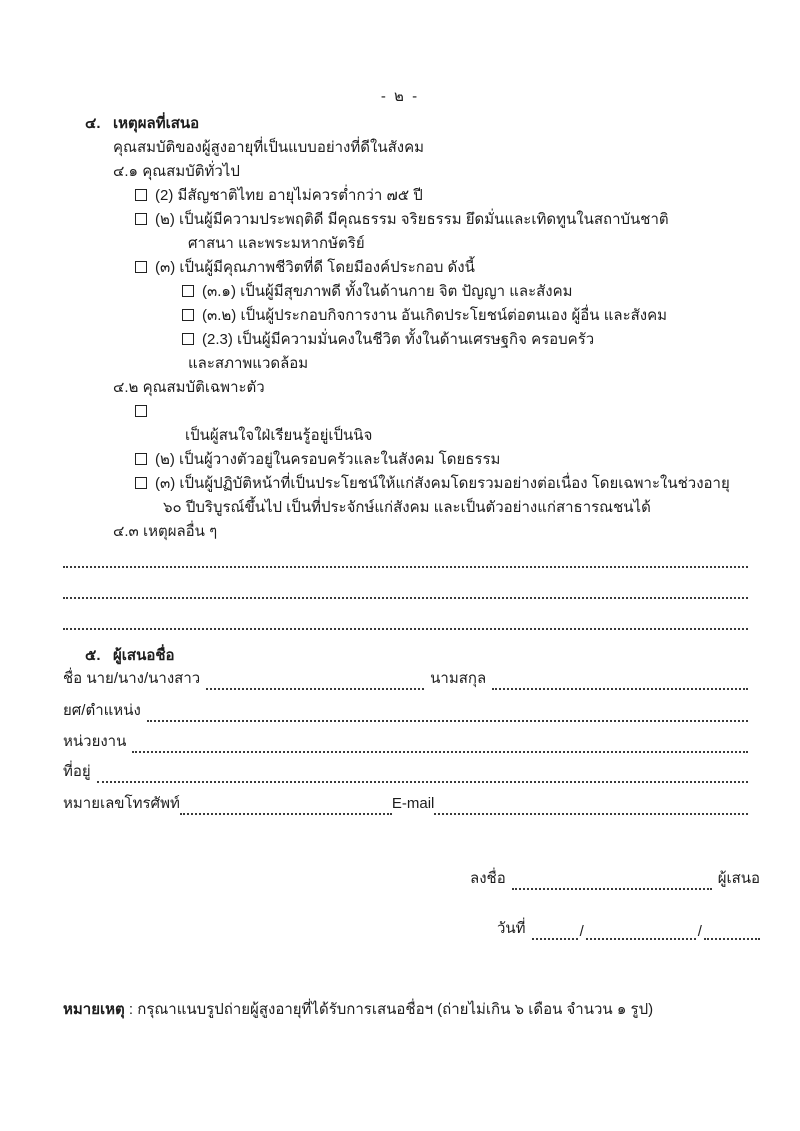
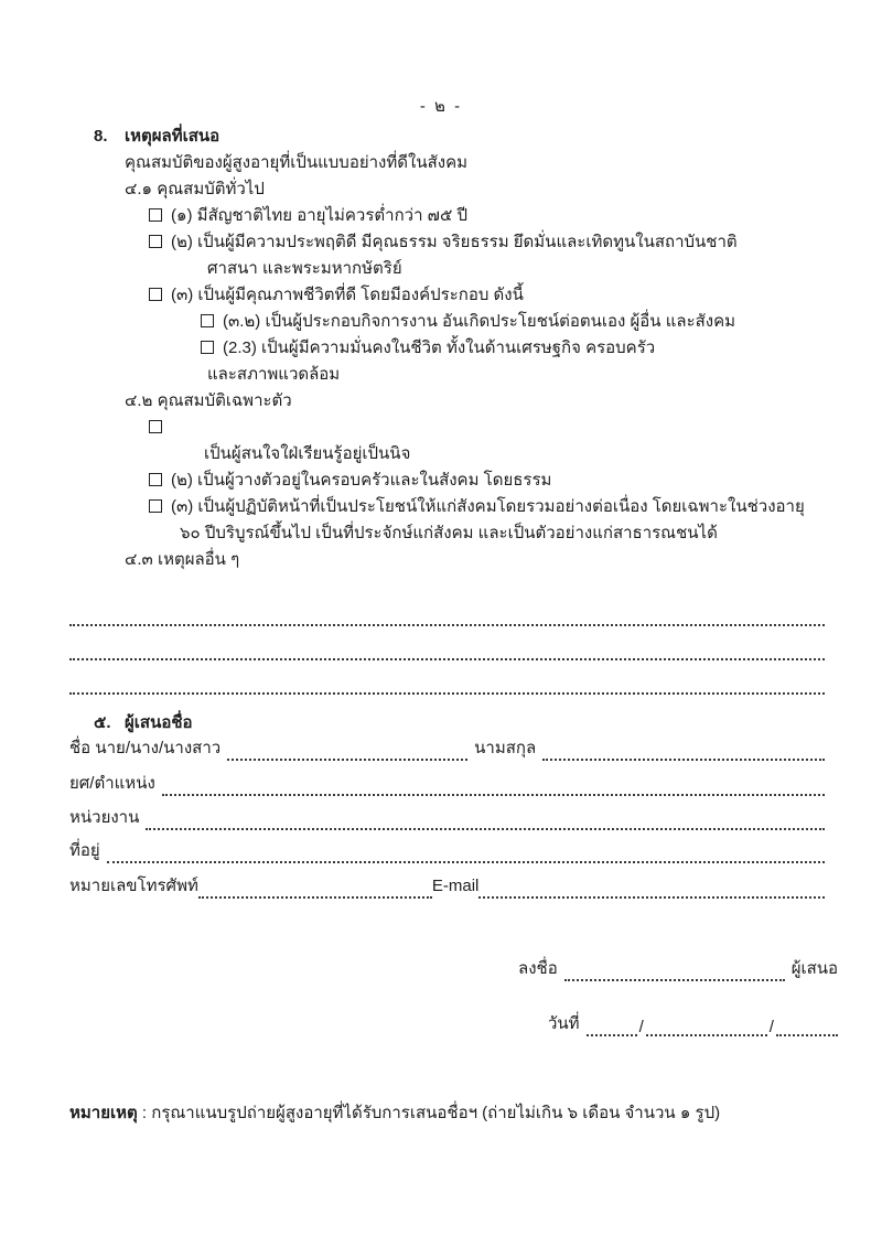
  - ๒ -
- ๔. เหตุผลที่เสนอ
+ 8. เหตุผลที่เสนอ
  คุณสมบัติของผู้สูงอายุที่เป็นแบบอย่างที่ดีในสังคม
  ๔.๑ คุณสมบัติทั่วไป
- (2) มีสัญชาติไทย อายุไม่ควรต่ำกว่า ๗๕ ปี
+ (๑) มีสัญชาติไทย อายุไม่ควรต่ำกว่า ๗๕ ปี
  (๒) เป็นผู้มีความประพฤติดี มีคุณธรรม จริยธรรม ยึดมั่นและเทิดทูนในสถาบันชาติ
  ศาสนา และพระมหากษัตริย์
  (๓) เป็นผู้มีคุณภาพชีวิตที่ดี โดยมีองค์ประกอบ ดังนี้
- (๓.๑) เป็นผู้มีสุขภาพดี ทั้งในด้านกาย จิต ปัญญา และสังคม
  (๓.๒) เป็นผู้ประกอบกิจการงาน อันเกิดประโยชน์ต่อตนเอง ผู้อื่น และสังคม
  (2.3) เป็นผู้มีความมั่นคงในชีวิต ทั้งในด้านเศรษฐกิจ ครอบครัว
  และสภาพแวดล้อม
  ๔.๒ คุณสมบัติเฉพาะตัว
  เป็นผู้สนใจใฝ่เรียนรู้อยู่เป็นนิจ
  (๒) เป็นผู้วางตัวอยู่ในครอบครัวและในสังคม โดยธรรม
  (๓) เป็นผู้ปฏิบัติหน้าที่เป็นประโยชน์ให้แก่สังคมโดยรวมอย่างต่อเนื่อง โดยเฉพาะในช่วงอายุ
  ๖๐ ปีบริบูรณ์ขึ้นไป เป็นที่ประจักษ์แก่สังคม และเป็นตัวอย่างแก่สาธารณชนได้
  ๔.๓ เหตุผลอื่น ๆ
  ๕. ผู้เสนอชื่อ
  ชื่อ นาย/นาง/นางสาว
  นามสกุล
  ยศ/ตำแหน่ง
  หน่วยงาน
  ที่อยู่
  หมายเลขโทรศัพท์
  E-mail
  ลงชื่อ
  ผู้เสนอ
  วันที่
  /
  /
  หมายเหตุ : กรุณาแนบรูปถ่ายผู้สูงอายุที่ได้รับการเสนอชื่อฯ (ถ่ายไม่เกิน ๖ เดือน จำนวน ๑ รูป)
